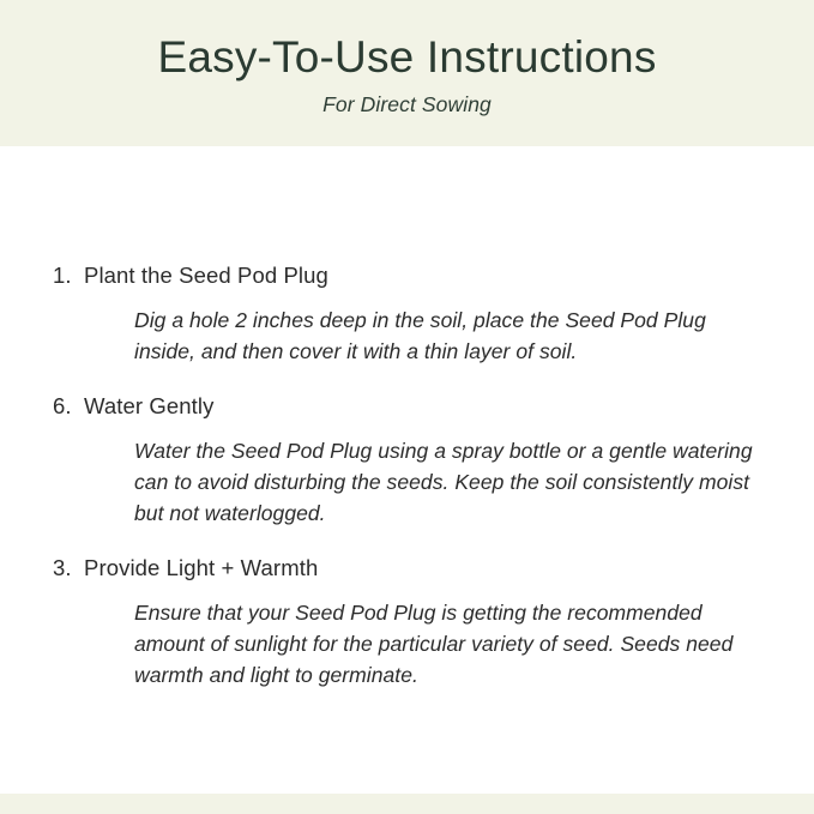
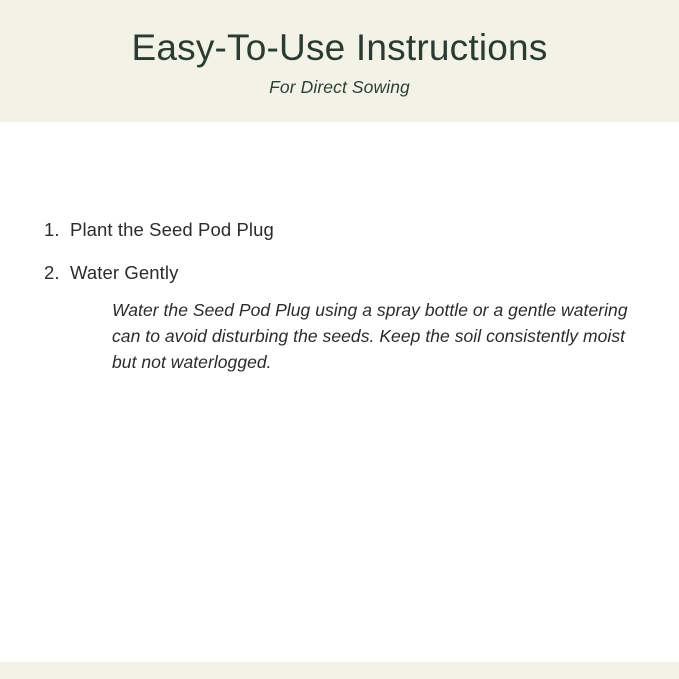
  Easy-To-Use Instructions
  For Direct Sowing
  1.
  Plant the Seed Pod Plug
- Dig a hole 2 inches deep in the soil, place the Seed Pod Plug inside, and then cover it with a thin layer of soil.
- 6.
+ 2.
  Water Gently
  Water the Seed Pod Plug using a spray bottle or a gentle watering can to avoid disturbing the seeds. Keep the soil consistently moist but not waterlogged.
- 3.
- Provide Light + Warmth
- Ensure that your Seed Pod Plug is getting the recommended amount of sunlight for the particular variety of seed. Seeds need warmth and light to germinate.
